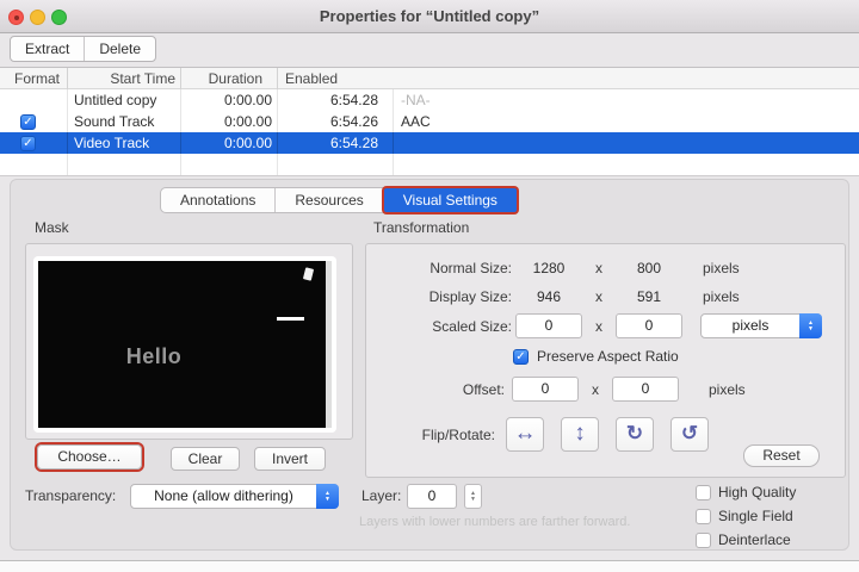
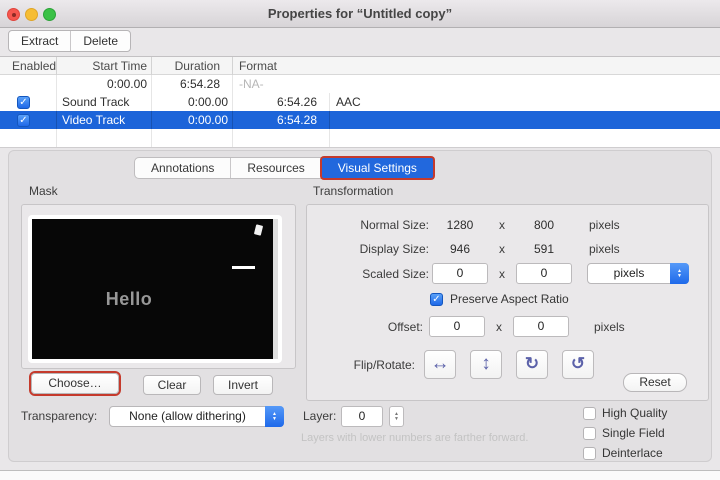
  Properties for “Untitled copy”
  Extract
  Delete
- Format
+ Enabled
  Start Time
  Duration
- Enabled
+ Format
- Untitled copy
  0:00.00
  6:54.28
  -NA-
  ✓
  Sound Track
  0:00.00
  6:54.26
  AAC
  ✓
  Video Track
  0:00.00
  6:54.28
  Annotations
  Resources
  Visual Settings
  Mask
  Hello
  Choose…
  Clear
  Invert
  Transformation
  Normal Size:
  1280
  x
  800
  pixels
  Display Size:
  946
  x
  591
  pixels
  Scaled Size:
  0
  x
  0
  pixels
  ✓
  Preserve Aspect Ratio
  Offset:
  0
  x
  0
  pixels
  Flip/Rotate:
  ↔
  ↕
  ↻
  ↺
  Reset
  Transparency:
  None (allow dithering)
  Layer:
  0
  Layers with lower numbers are farther forward.
  High Quality
  Single Field
  Deinterlace
